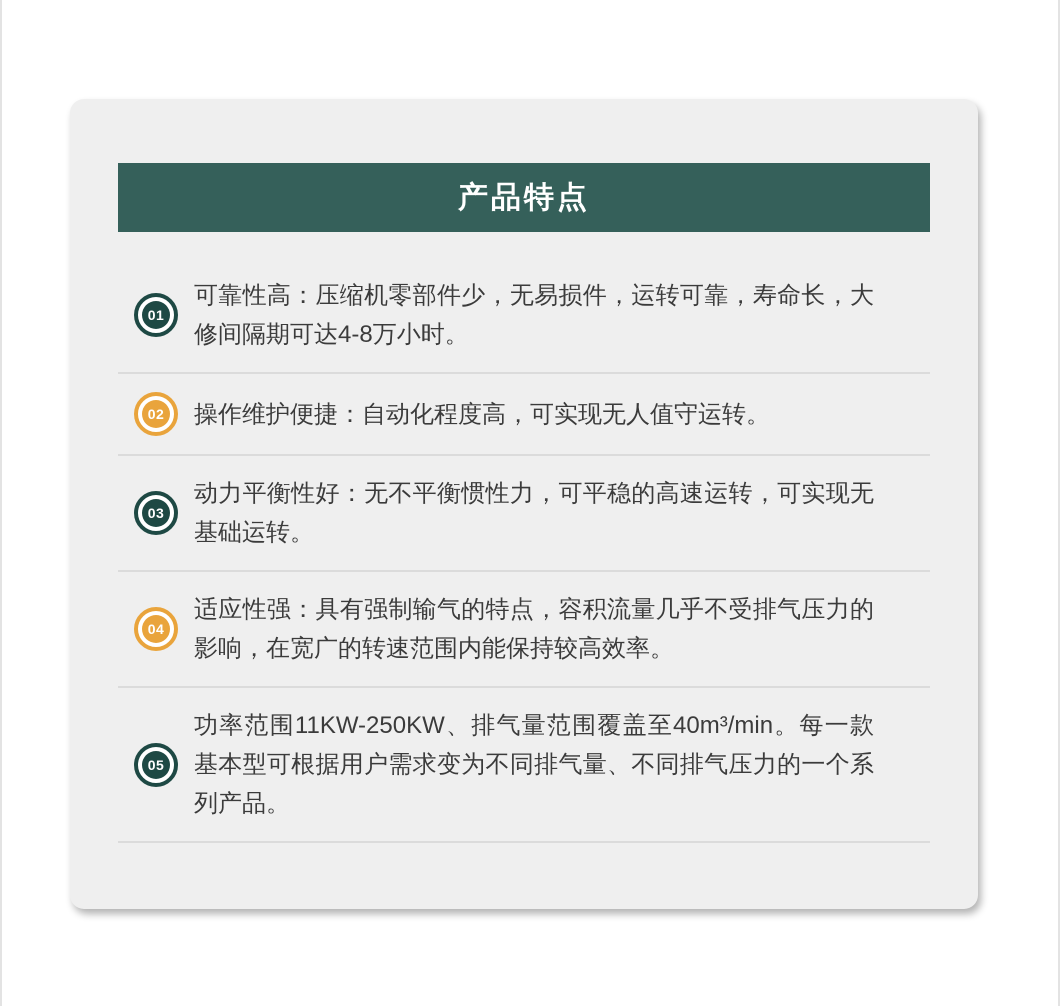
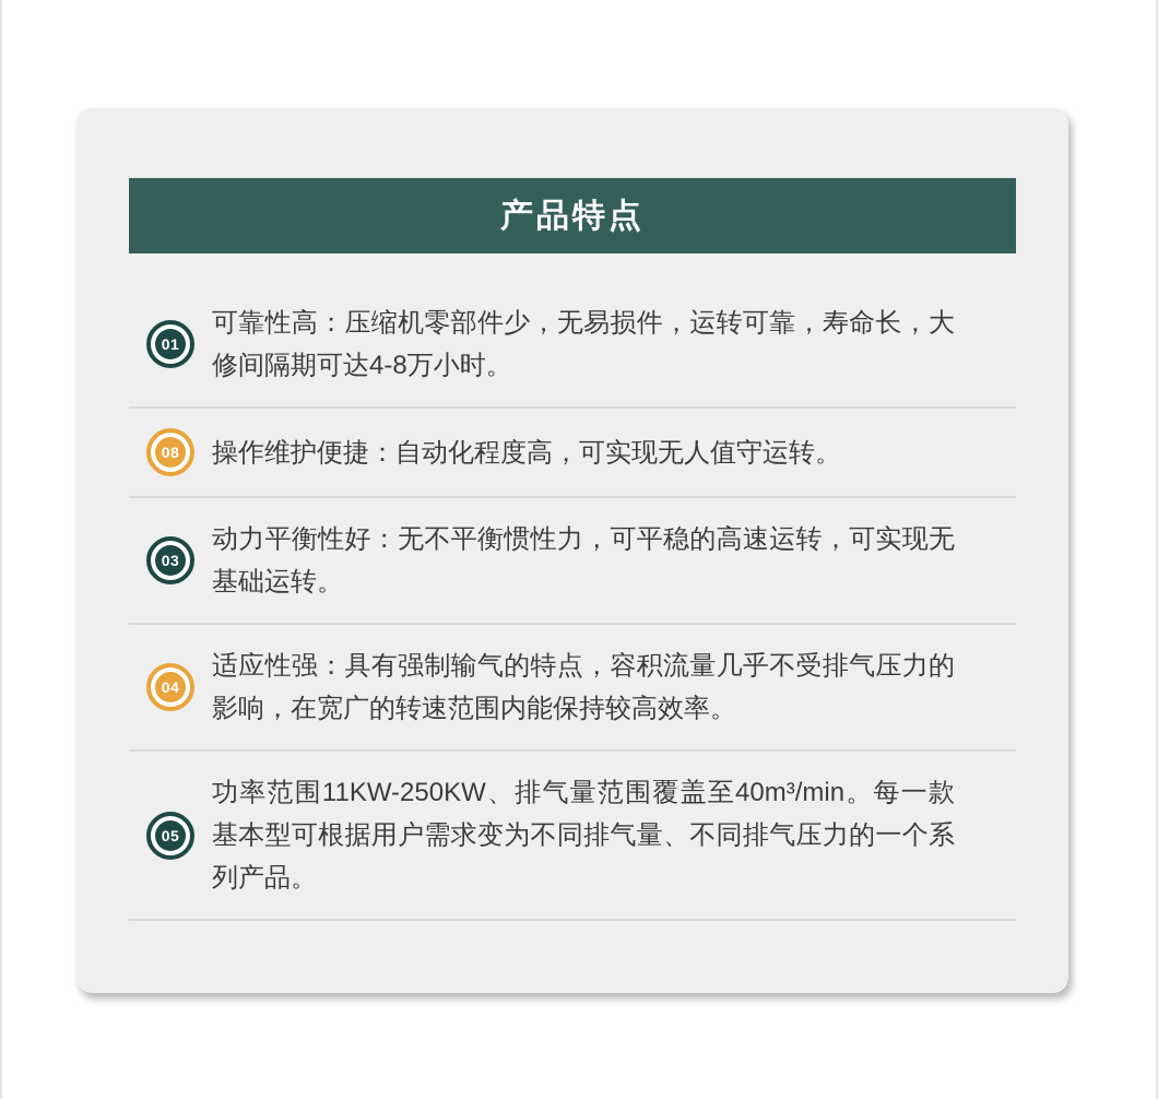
  产品特点
  01
  可靠性高：压缩机零部件少，无易损件，运转可靠，寿命长，大修间隔期可达4-8万小时。
- 02
+ 08
  操作维护便捷：自动化程度高，可实现无人值守运转。
  03
  动力平衡性好：无不平衡惯性力，可平稳的高速运转，可实现无基础运转。
  04
  适应性强：具有强制输气的特点，容积流量几乎不受排气压力的影响，在宽广的转速范围内能保持较高效率。
  05
  功率范围11KW-250KW、排气量范围覆盖至40m³/min。每一款基本型可根据用户需求变为不同排气量、不同排气压力的一个系列产品。
